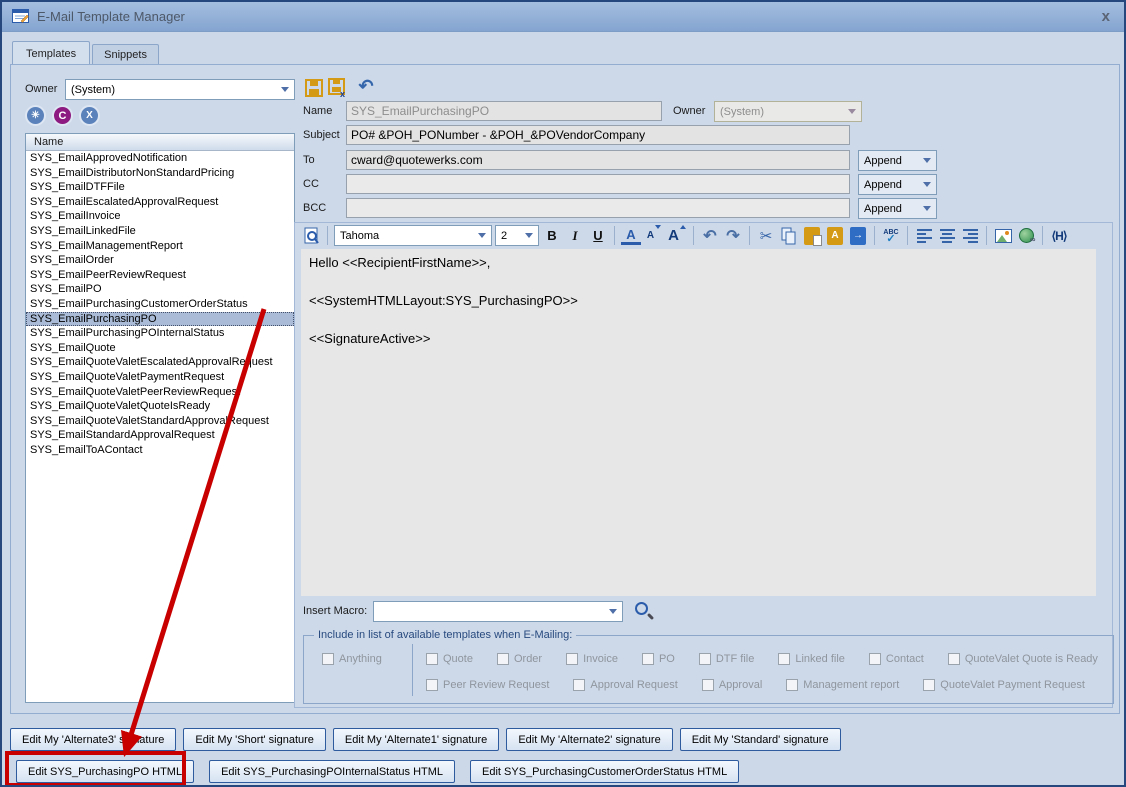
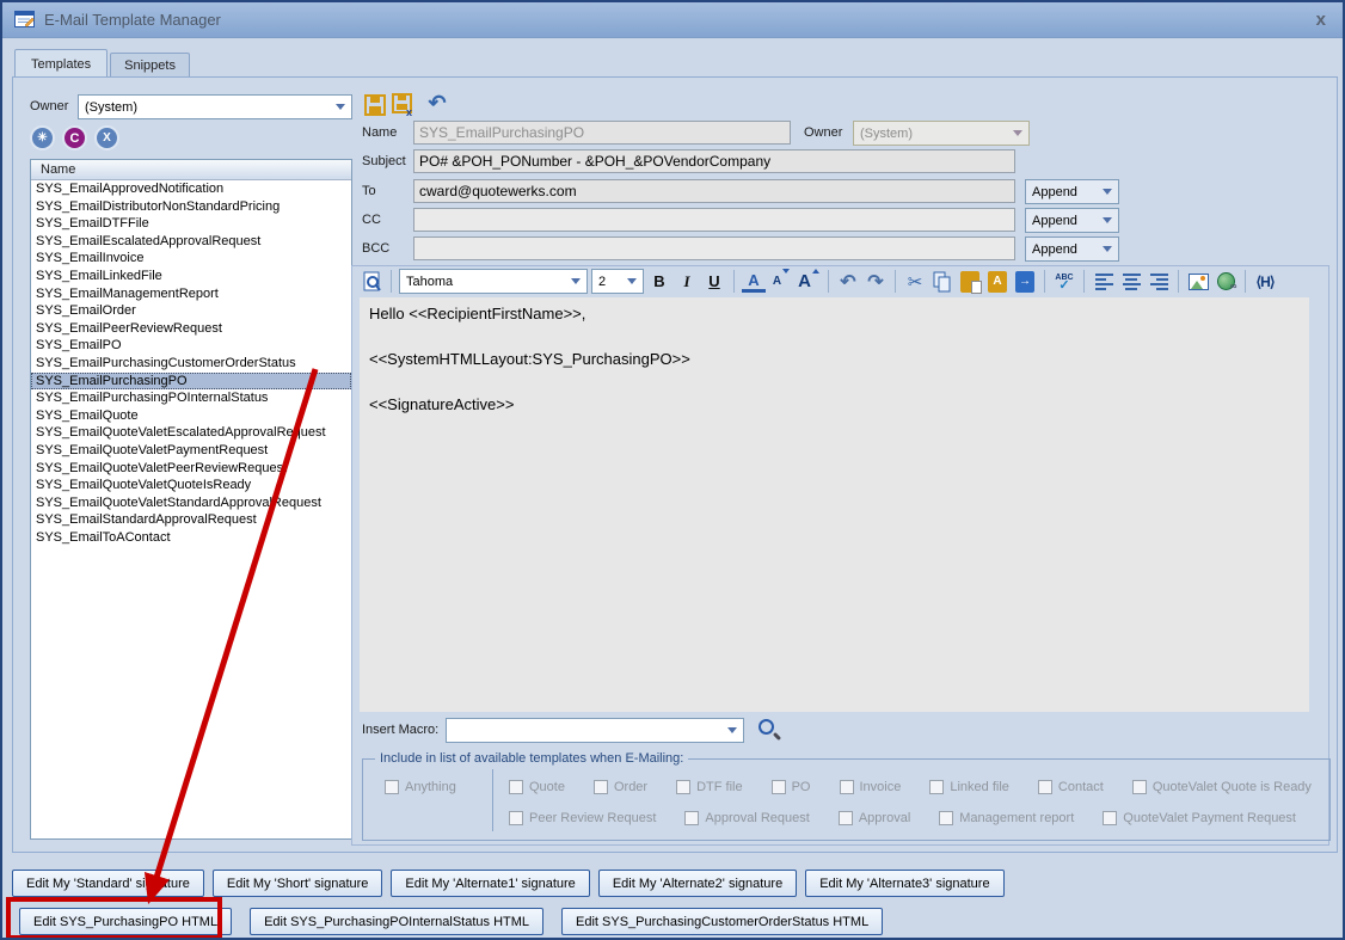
  E-Mail Template Manager
  x
  Templates
  Snippets
  Owner
  (System)
  ✳
  C
  X
  Name
  SYS_EmailApprovedNotification
  SYS_EmailDistributorNonStandardPricing
  SYS_EmailDTFFile
  SYS_EmailEscalatedApprovalRequest
  SYS_EmailInvoice
  SYS_EmailLinkedFile
  SYS_EmailManagementReport
  SYS_EmailOrder
  SYS_EmailPeerReviewRequest
  SYS_EmailPO
  SYS_EmailPurchasingCustomerOrderStatus
  SYS_EmailPurchasingPO
  SYS_EmailPurchasingPOInternalStatus
  SYS_EmailQuote
  SYS_EmailQuoteValetEscalatedApprovalReuest
  SYS_EmailQuoteValetPaymentRequest
  SYS_EmailQuoteValetPeerReviewReques
  SYS_EmailQuoteValetQuoteIsReady
  SYS_EmailQuoteValetStandardApprovaRequest
  SYS_EmailStandardApprovalRequest
  SYS_EmailToAContact
  x
  ↶
  Name
  SYS_EmailPurchasingPO
  Owner
  (System)
  Subject
  PO# &POH_PONumber - &POH_&POVendorCompany
  To
  cward@quotewerks.com
  Append
  CC
  Append
  BCC
  Append
  Tahoma
  2
  B
  I
  U
  A
  A
  A
  ↶
  ↷
  ✂
  A
  →
  ✓
  ∞
  ⟨H⟩
  Hello <<RecipientFirstName>>,
  <<SystemHTMLLayout:SYS_PurchasingPO>>
  <<SignatureActive>>
  Insert Macro:
  Include in list of available templates when E-Mailing:
  Anything
  Quote
  Order
- Invoice
+ DTF file
  PO
- DTF file
+ Invoice
  Linked file
  Contact
  QuoteValet Quote is Ready
  Peer Review Request
  Approval Request
  Approval
  Management report
  QuoteValet Payment Request
- Edit My 'Alternate3' signature
+ Edit My 'Standard' signature
  Edit My 'Short' signature
  Edit My 'Alternate1' signature
  Edit My 'Alternate2' signature
- Edit My 'Standard' signature
+ Edit My 'Alternate3' signature
  Edit SYS_PurchasingPO HTML
  Edit SYS_PurchasingPOInternalStatus HTML
  Edit SYS_PurchasingCustomerOrderStatus HTML
